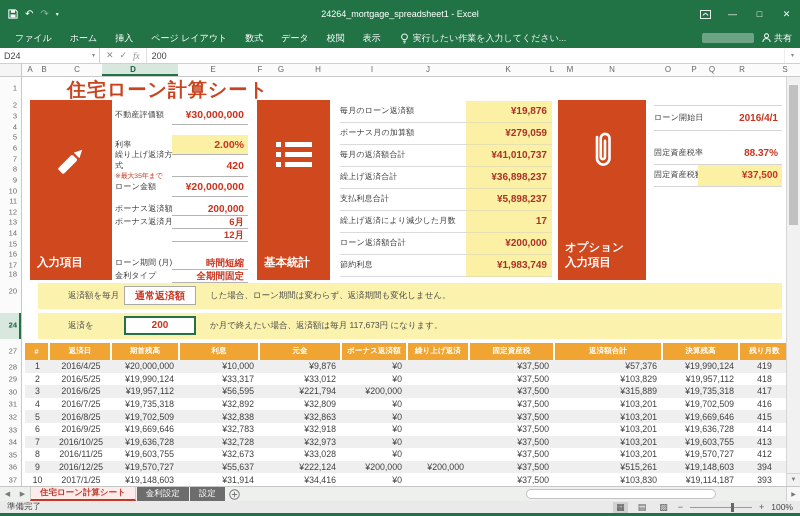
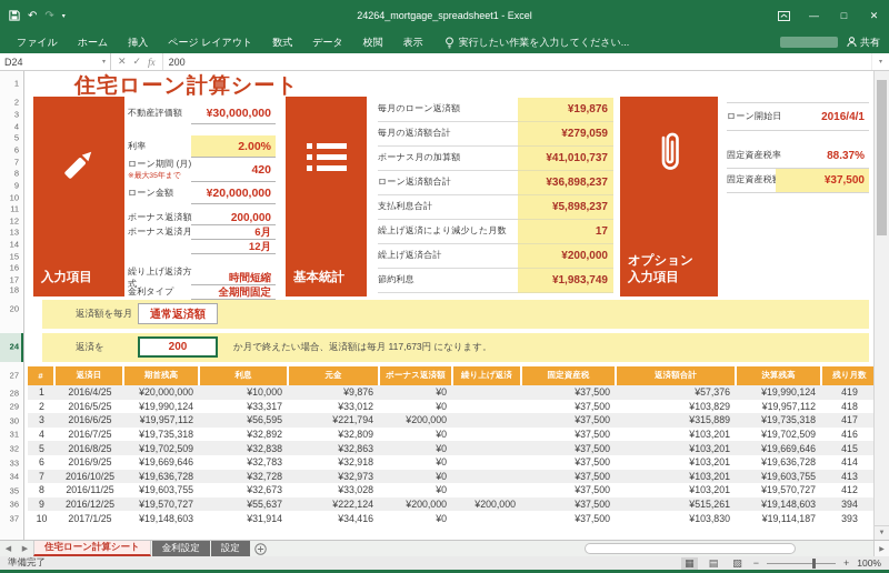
  ↶
  ↷
  24264_mortgage_spreadsheet1 - Excel
  —
  □
  ✕
  ファイル
  ホーム
  挿入
  ページ レイアウト
  数式
  データ
  校閲
  表示
  実行したい作業を入力してください...
  共有
  D24
  ✕
  ✓
  fx
  200
- A
- B
- C
- D
- E
- F
- G
- H
- I
- J
- K
- L
- M
- N
- O
- P
- Q
- R
- S
  1
  2
  3
  4
  5
  6
  7
  8
  9
  10
  11
  12
  13
  14
  15
  16
  17
  18
  20
  24
  27
  28
  29
  30
  31
  32
  33
  34
  35
  36
  37
  住宅ローン計算シート
  入力項目
  基本統計
  オプション
  入力項目
  不動産評価額
  ¥30,000,000
  利率
  2.00%
- 繰り上げ返済方式
+ ローン期間 (月)
  420
  ローン金額
  ¥20,000,000
  ボーナス返済額
  200,000
  ボーナス返済月
  6月
  12月
- ローン期間 (月)
+ 繰り上げ返済方式
  時間短縮
  金利タイプ
  全期間固定
  毎月のローン返済額
  ¥19,876
- ボーナス月の加算額
+ 毎月の返済額合計
  ¥279,059
- 毎月の返済額合計
+ ボーナス月の加算額
  ¥41,010,737
- 繰上げ返済合計
+ ローン返済額合計
  ¥36,898,237
  支払利息合計
  ¥5,898,237
  繰上げ返済により減少した月数
  17
- ローン返済額合計
+ 繰上げ返済合計
  ¥200,000
  節約利息
  ¥1,983,749
  ローン開始日
  2016/4/1
  固定資産税率
  88.37%
  固定資産税
  ¥37,500
  返済額を毎月
  通常返済額
- した場合、ローン期間は変わらず、返済期間も変化しません。
  返済を
  200
  か月で終えたい場合、返済額は毎月 117,673円 になります。
  #
  返済日
  期首残高
  利息
  元金
  ボーナス返済額
  繰り上げ返済
  固定資産税
  返済額合計
  決算残高
  残り月数
  1
  2016/4/25
  ¥20,000,000
  ¥10,000
  ¥9,876
  ¥0
  ¥37,500
  ¥57,376
  ¥19,990,124
  419
  2
  2016/5/25
  ¥19,990,124
  ¥33,317
  ¥33,012
  ¥0
  ¥37,500
  ¥103,829
  ¥19,957,112
  418
  3
  2016/6/25
  ¥19,957,112
  ¥56,595
  ¥221,794
  ¥200,000
  ¥37,500
  ¥315,889
  ¥19,735,318
  417
  4
  2016/7/25
  ¥19,735,318
  ¥32,892
  ¥32,809
  ¥0
  ¥37,500
  ¥103,201
  ¥19,702,509
  416
  5
  2016/8/25
  ¥19,702,509
  ¥32,838
  ¥32,863
  ¥0
  ¥37,500
  ¥103,201
  ¥19,669,646
  415
  6
  2016/9/25
  ¥19,669,646
  ¥32,783
  ¥32,918
  ¥0
  ¥37,500
  ¥103,201
  ¥19,636,728
  414
  7
  2016/10/25
  ¥19,636,728
  ¥32,728
  ¥32,973
  ¥0
  ¥37,500
  ¥103,201
  ¥19,603,755
  413
  8
  2016/11/25
  ¥19,603,755
  ¥32,673
  ¥33,028
  ¥0
  ¥37,500
  ¥103,201
  ¥19,570,727
  412
  9
  2016/12/25
  ¥19,570,727
  ¥55,637
  ¥222,124
  ¥200,000
  ¥200,000
  ¥37,500
  ¥515,261
  ¥19,148,603
  394
  10
  2017/1/25
  ¥19,148,603
  ¥31,914
  ¥34,416
  ¥0
  ¥37,500
  ¥103,830
  ¥19,114,187
  393
  住宅ローン計算シート
  金利設定
  設定
  準備完了
  ▦
  ▤
  ▨
  −
  +
  100%
